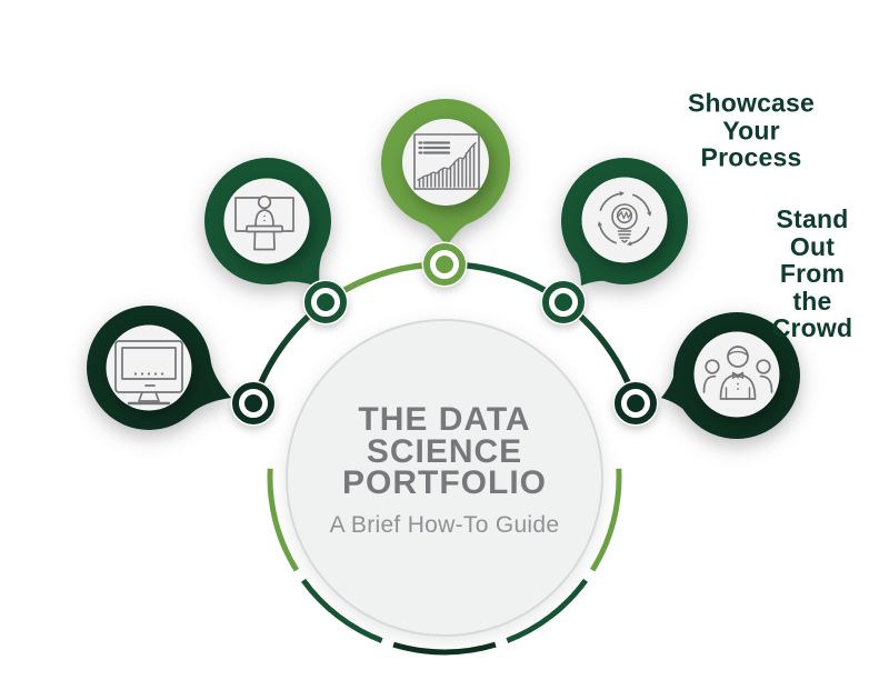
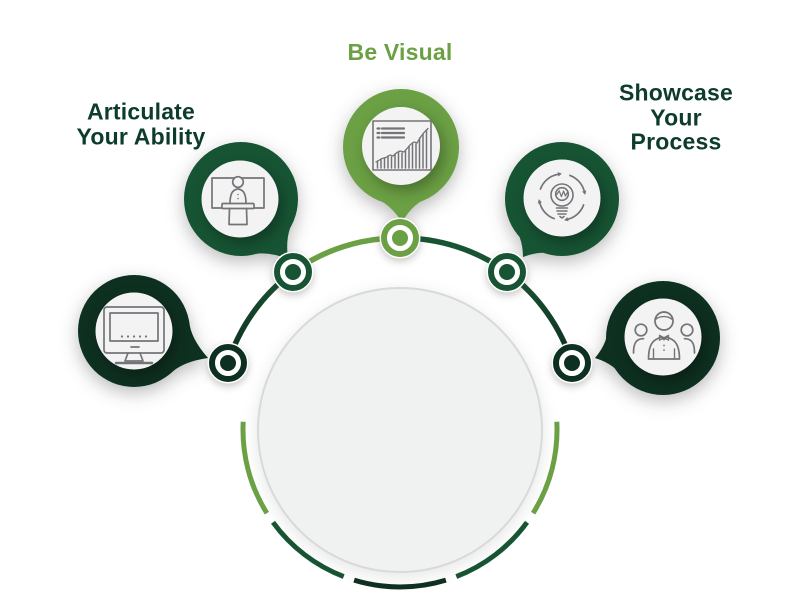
+ Articulate
+ Your Ability
+ Be Visual
  Showcase
  Your Process
- Stand Out
- From the
- Crowd
- THE DATA
- SCIENCE
- PORTFOLIO
- A Brief How-To Guide
